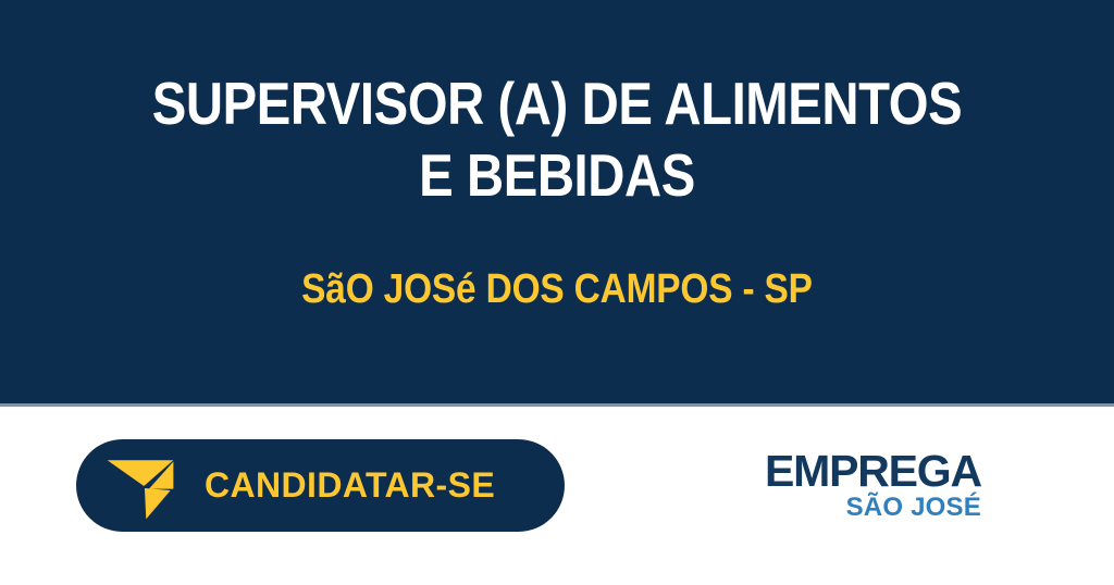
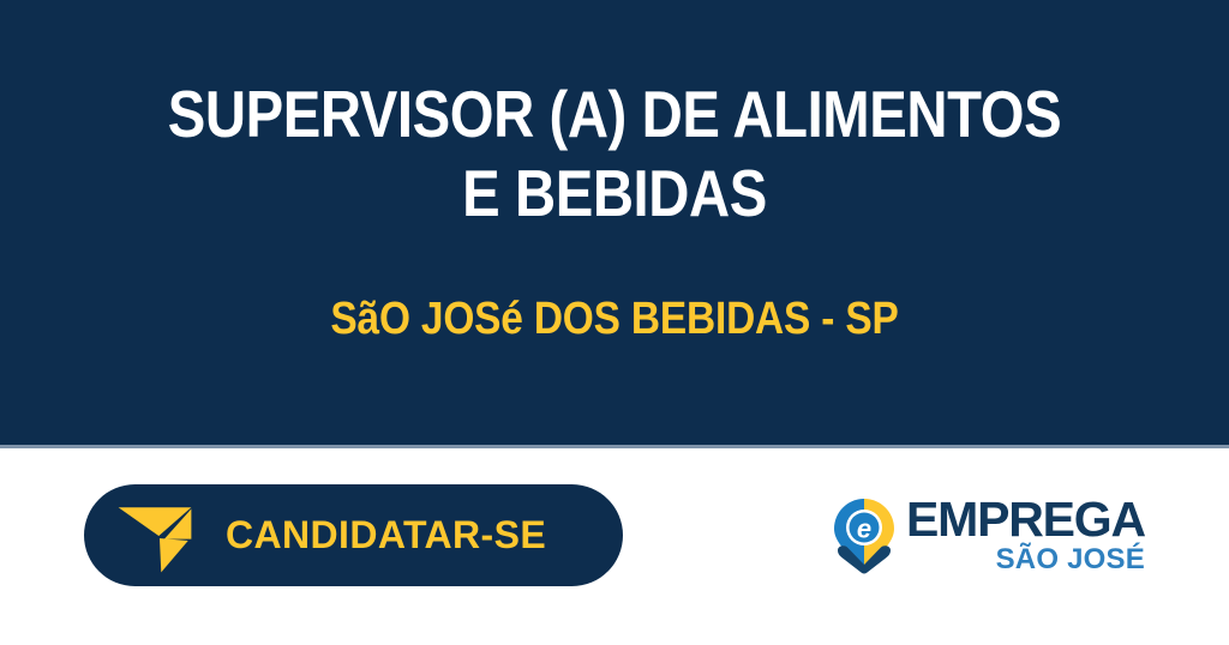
  SUPERVISOR (A) DE ALIMENTOS
  E BEBIDAS
- SãO JOSé DOS CAMPOS - SP
+ SãO JOSé DOS BEBIDAS - SP
  CANDIDATAR-SE
+ e
  EMPREGA
  SÃO JOSÉ
